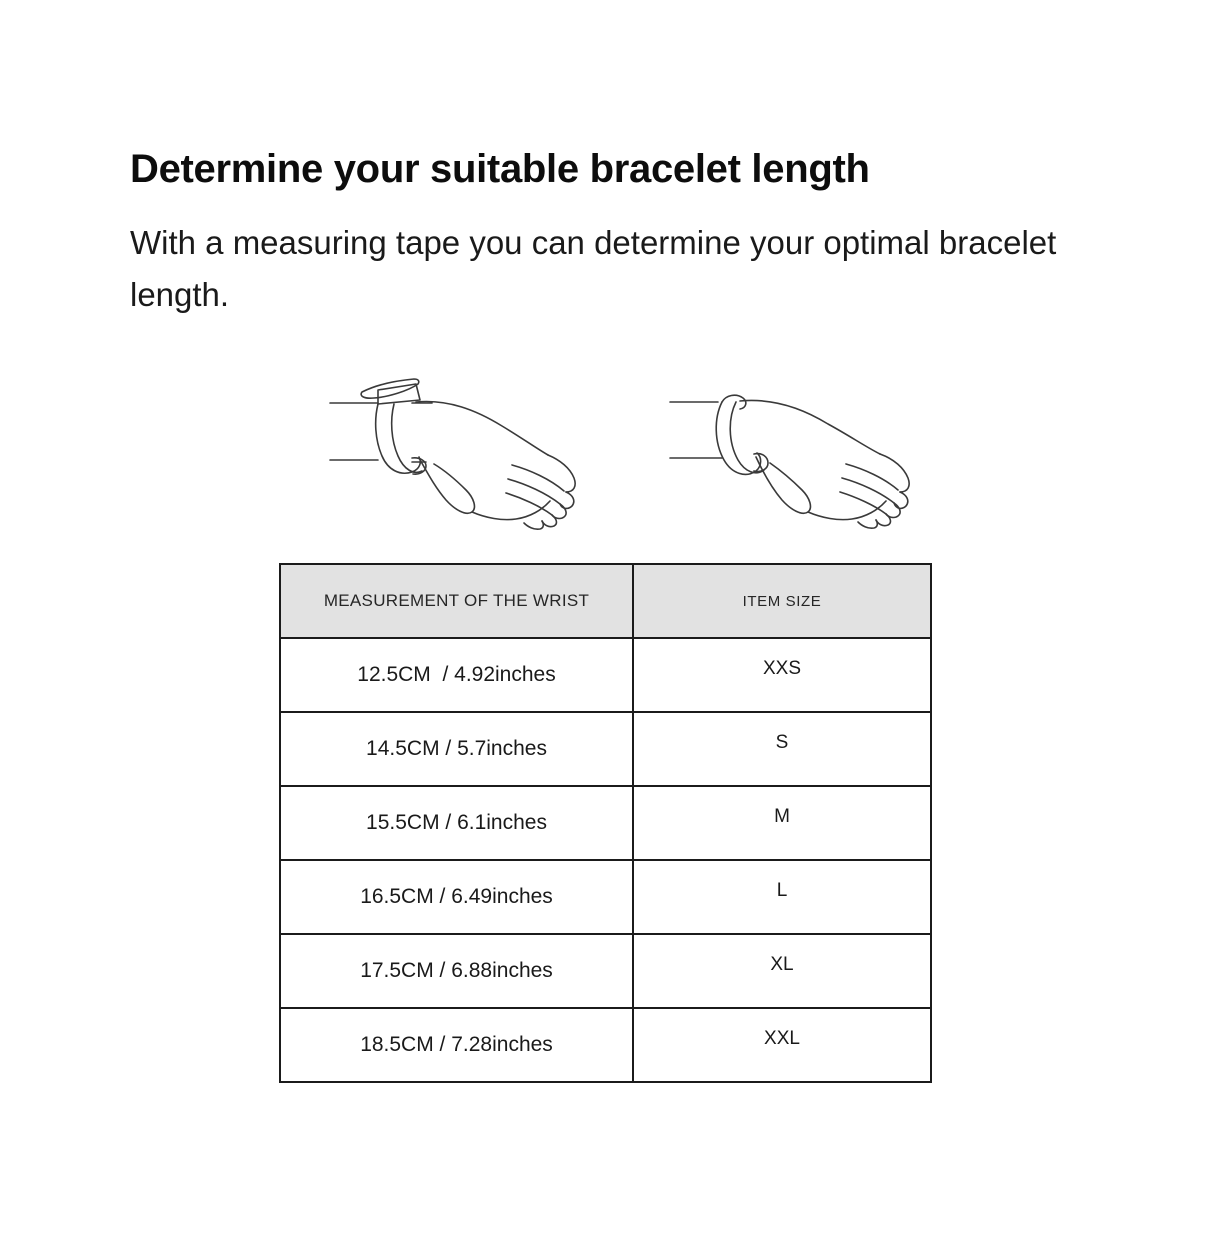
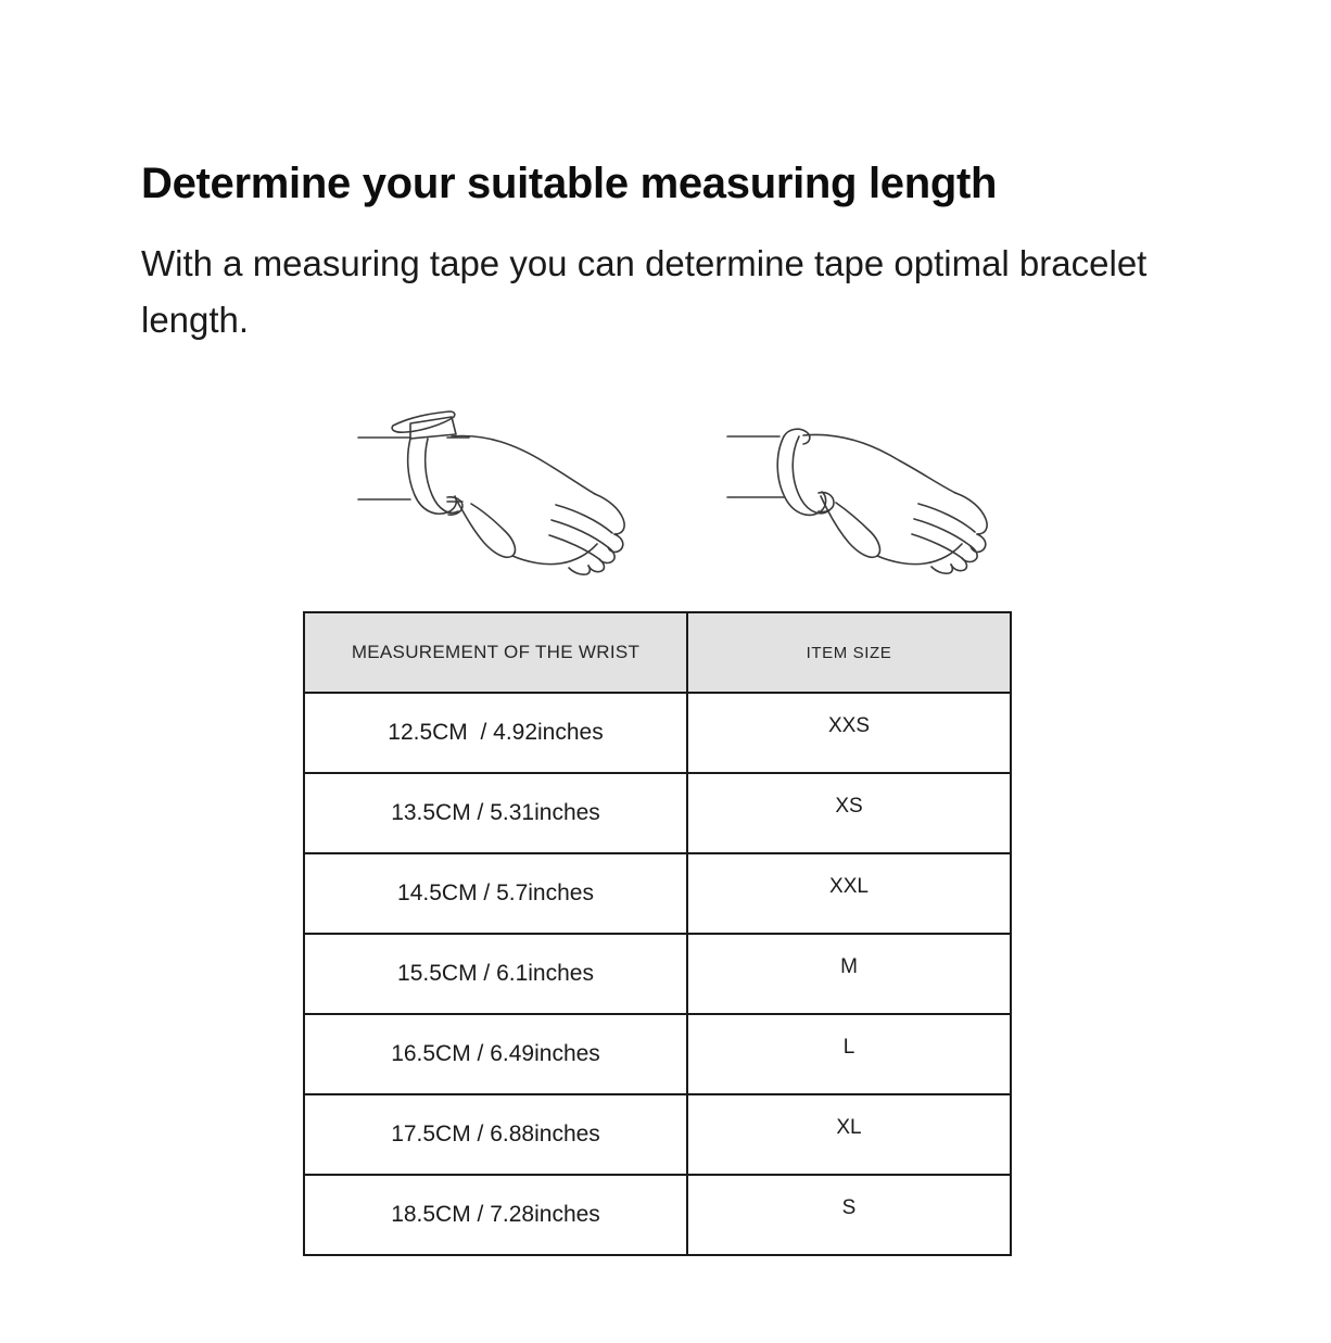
- Determine your suitable bracelet length
+ Determine your suitable measuring length
- With a measuring tape you can determine your optimal bracelet length.
+ With a measuring tape you can determine tape optimal bracelet length.
  MEASUREMENT OF THE WRIST	ITEM SIZE
  12.5CM / 4.92inches	XXS
+ 13.5CM / 5.31inches	XS
- 14.5CM / 5.7inches	S
+ 14.5CM / 5.7inches	XXL
  15.5CM / 6.1inches	M
  16.5CM / 6.49inches	L
  17.5CM / 6.88inches	XL
- 18.5CM / 7.28inches	XXL
+ 18.5CM / 7.28inches	S
